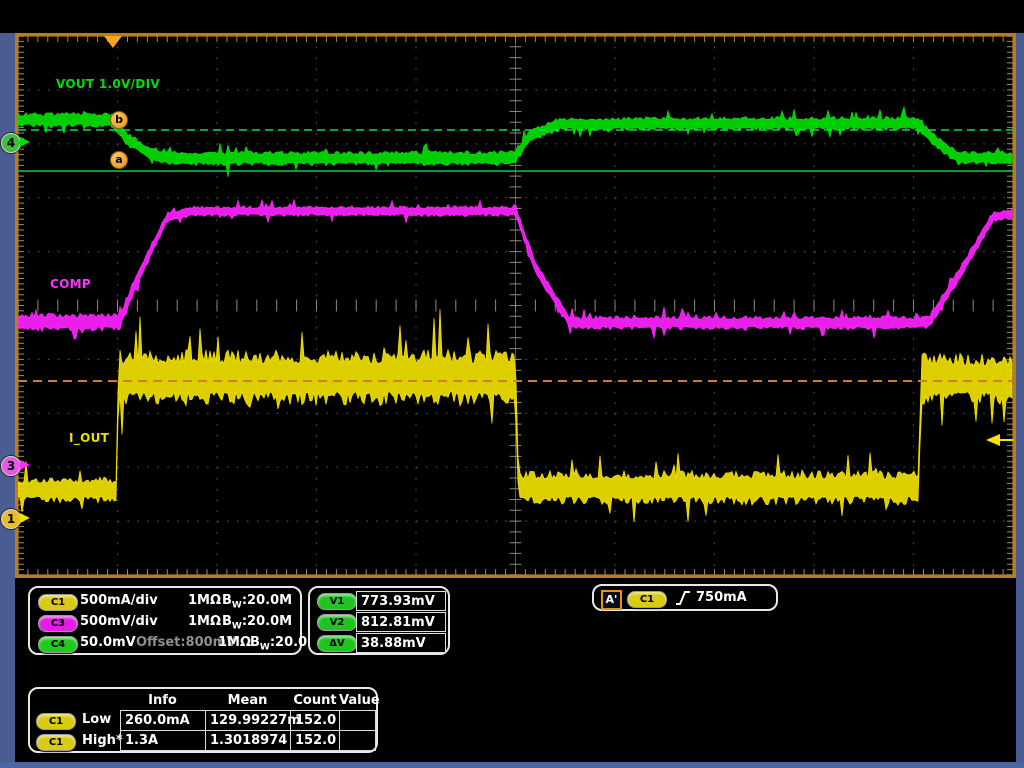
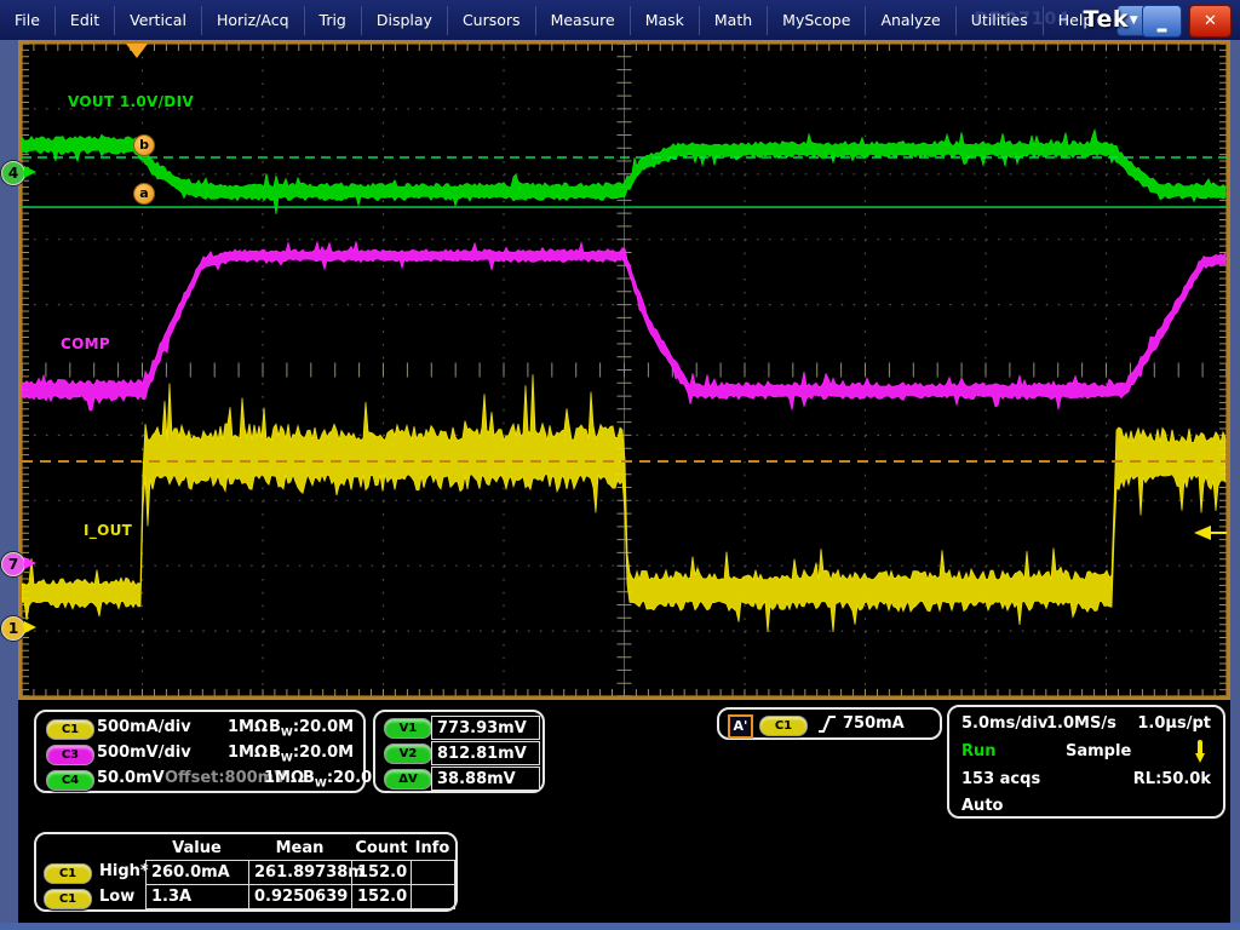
+ File
+ Edit
+ Vertical
+ Horiz/Acq
+ Trig
+ Display
+ Cursors
+ Measure
+ Mask
+ Math
+ MyScope
+ Analyze
+ Utilities
+ Help
+ ▼
+ DPO7104
+ Tek
+ ▂
+ ✕
  VOUT 1.0V/DIV
  COMP
  I_OUT
  4
- 3
+ 7
  1
  b
  a
  C1
  500mA/div
  1MΩ
  BW:20.0M
  C3
  500mV/div
  1MΩ
  BW:20.0M
  C4
  50.0mV
  Offset:800mV
  1MΩ
  BW:20.0
  V1
  773.93mV
  V2
  812.81mV
  ΔV
  38.88mV
  A'
  C1
  750mA
+ 5.0ms/div
+ 1.0MS/s
+ 1.0µs/pt
+ Run
+ Sample
+ 153 acqs
+ RL:50.0k
+ Auto
- Info
+ Value
  Mean
  Count
- Value
+ Info
  C1
- Low
+ High*
  260.0mA
- 129.99227m
+ 261.89738m
  152.0
  C1
- High*
+ Low
  1.3A
- 1.3018974
+ 0.9250639
  152.0
